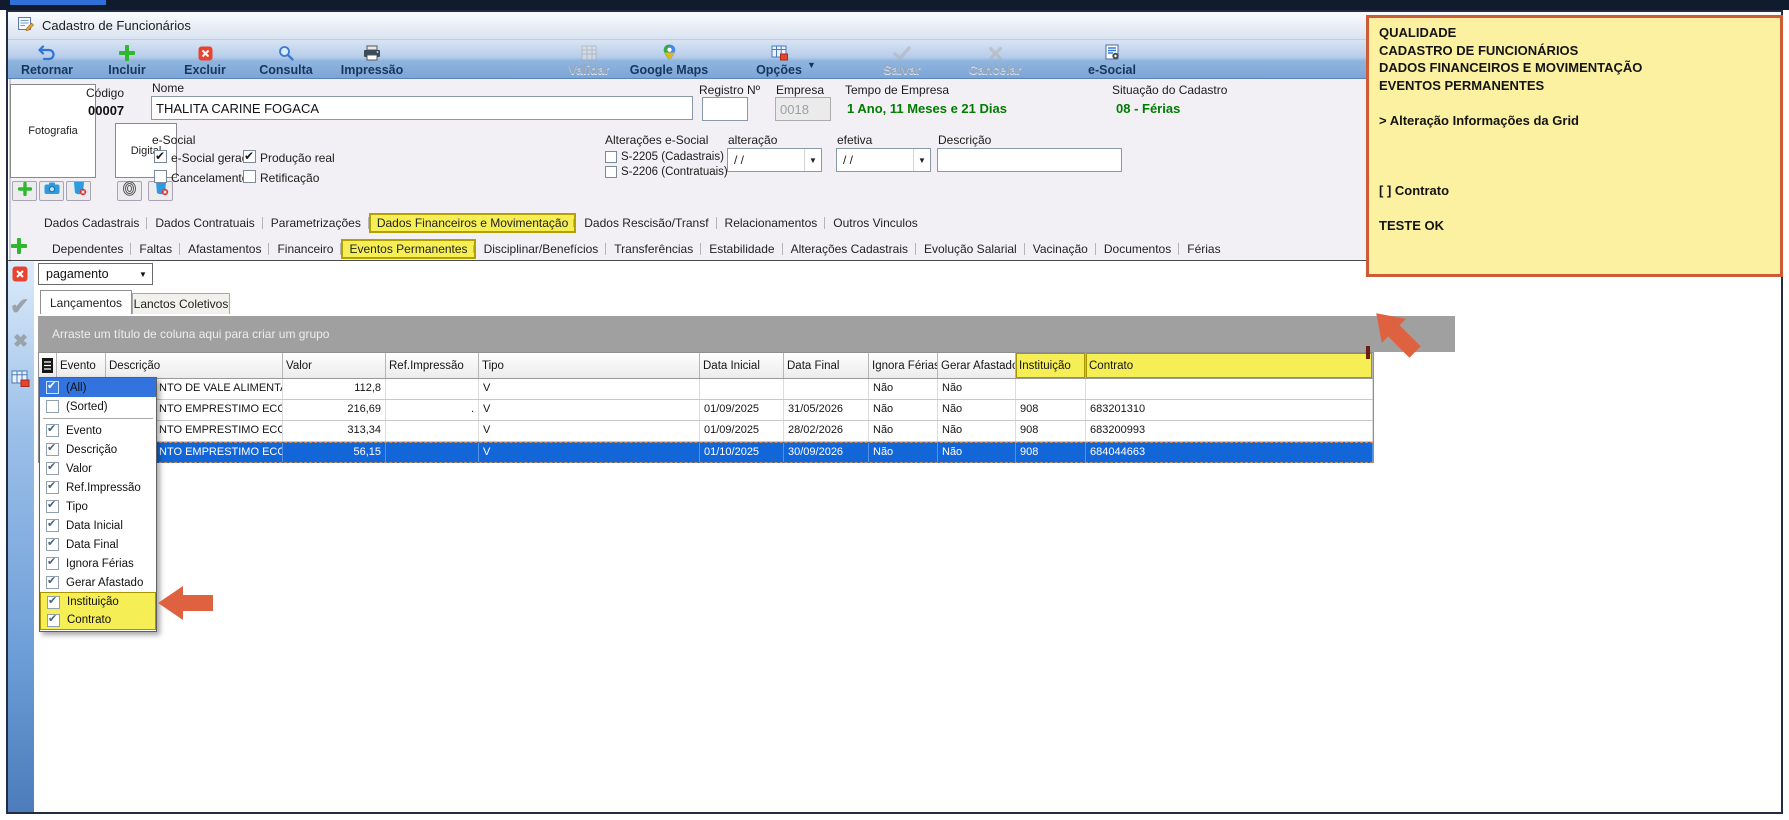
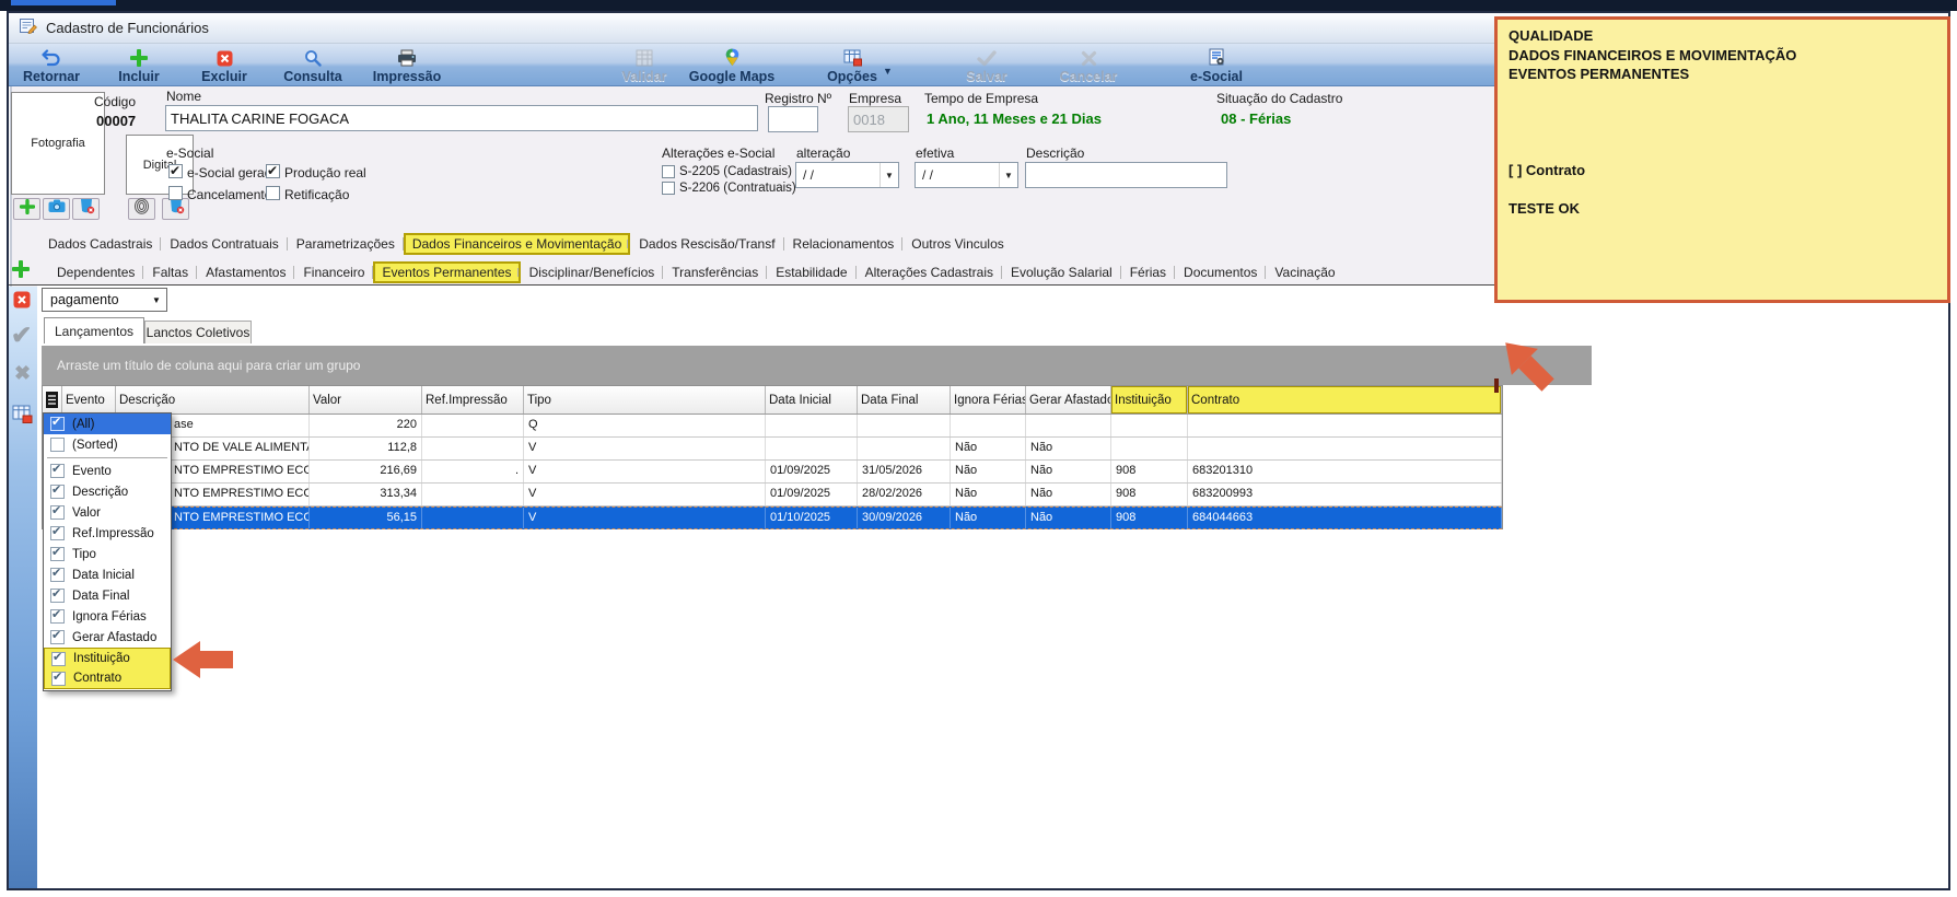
  Cadastro de Funcionários
  Retornar
  Incluir
  Excluir
  Consulta
  Impressão
  Validar
  Google Maps
  Opções
  ▼
  Salvar
  Cancelar
  e-Social
  Fotografia
  Código
  00007
  Digit
  Nome
  THALITA CARINE FOGACA
  Registro Nº
  Empresa
  0018
  Tempo de Empresa
  1 Ano, 11 Meses e 21 Dias
  Situação do Cadastro
  08 - Férias
  e-Social
  e-Social gera
  Produção real
  Cancelament
  Retificação
  Alterações e-Social
  S-2205 (Cadastrais)
  S-2206 (Contratuais)
  alteração
  / /
  ▼
  efetiva
  / /
  ▼
  Descrição
  Dados Cadastrais
  Dados Contratuais
  Parametrizações
  Dados Financeiros e Movimentação
  Dados Rescisão/Transf
  Relacionamentos
  Outros Vinculos
  Dependentes
  Faltas
  Afastamentos
  Financeiro
  Eventos Permanentes
  Disciplinar/Benefícios
  Transferências
  Estabilidade
  Alterações Cadastrais
  Evolução Salarial
- Vacinação
+ Férias
  Documentos
- Férias
+ Vacinação
  ✔
  ✖
  pagamento
  ▼
  Lançamentos
  Lanctos Coletivos
  Arraste um título de coluna aqui para criar um grupo
  Evento
  Descrição
  Valor
  Ref.Impressão
  Tipo
  Data Inicial
  Data Final
  Ignora Férias
  Gerar Afastad
  Instituição
  Contrato
+ ase
+ 220
+ Q
  NTO DE VALE ALIMENT
  112,8
  V
  Não
  Não
  216,69
  .
  V
  01/09/2025
  31/05/2026
  Não
  Não
  908
  683201310
  313,34
  V
  01/09/2025
  28/02/2026
  Não
  Não
  908
  683200993
  56,15
  V
  01/10/2025
  30/09/2026
  Não
  Não
  908
  684044663
  (All)
  (Sorted)
  Evento
  Descrição
  Valor
  Ref.Impressão
  Tipo
  Data Inicial
  Data Final
  Ignora Férias
  Gerar Afastado
  Instituição
  Contrato
  QUALIDADE
- CADASTRO DE FUNCIONÁRIOS
  DADOS FINANCEIROS E MOVIMENTAÇÃO
  EVENTOS PERMANENTES
- > Alteração Informações da Grid
  [ ] Contrato
  TESTE OK
